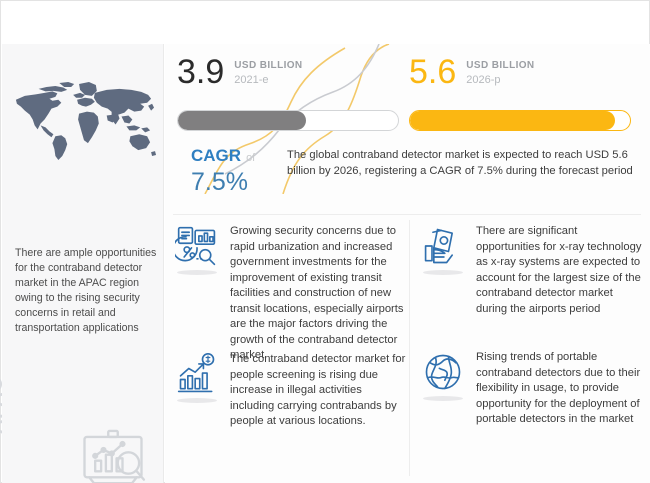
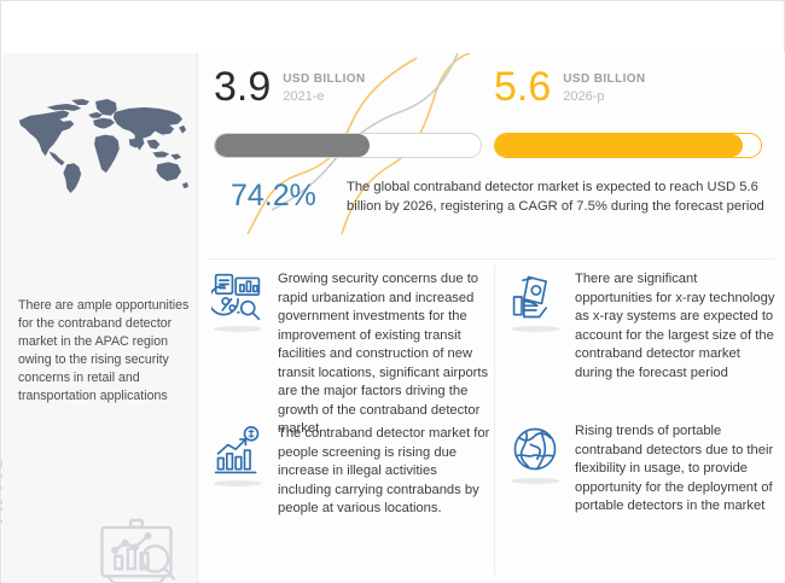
  There are ample opportunities for the contraband detector market in the APAC region owing to the rising security concerns in retail and transportation applications
  3.9
  USD BILLION
  2021-e
  5.6
  USD BILLION
  2026-p
- CAGR
- of
- 7.5%
+ 74.2%
  The global contraband detector market is expected to reach USD 5.6 billion by 2026, registering a CAGR of 7.5% during the forecast period
- Growing security concerns due to rapid urbanization and increased government investments for the improvement of existing transit facilities and construction of new transit locations, especially airports are the major factors driving the growth of the contraband detector market
+ Growing security concerns due to rapid urbanization and increased government investments for the improvement of existing transit facilities and construction of new transit locations, significant airports are the major factors driving the growth of the contraband detector market
  The contraband detector market for people screening is rising due increase in illegal activities including carrying contrabands by people at various locations.
- There are significant opportunities for x-ray technology as x-ray systems are expected to account for the largest size of the contraband detector market during the airports period
+ There are significant opportunities for x-ray technology as x-ray systems are expected to account for the largest size of the contraband detector market during the forecast period
  Rising trends of portable contraband detectors due to their flexibility in usage, to provide opportunity for the deployment of portable detectors in the market
